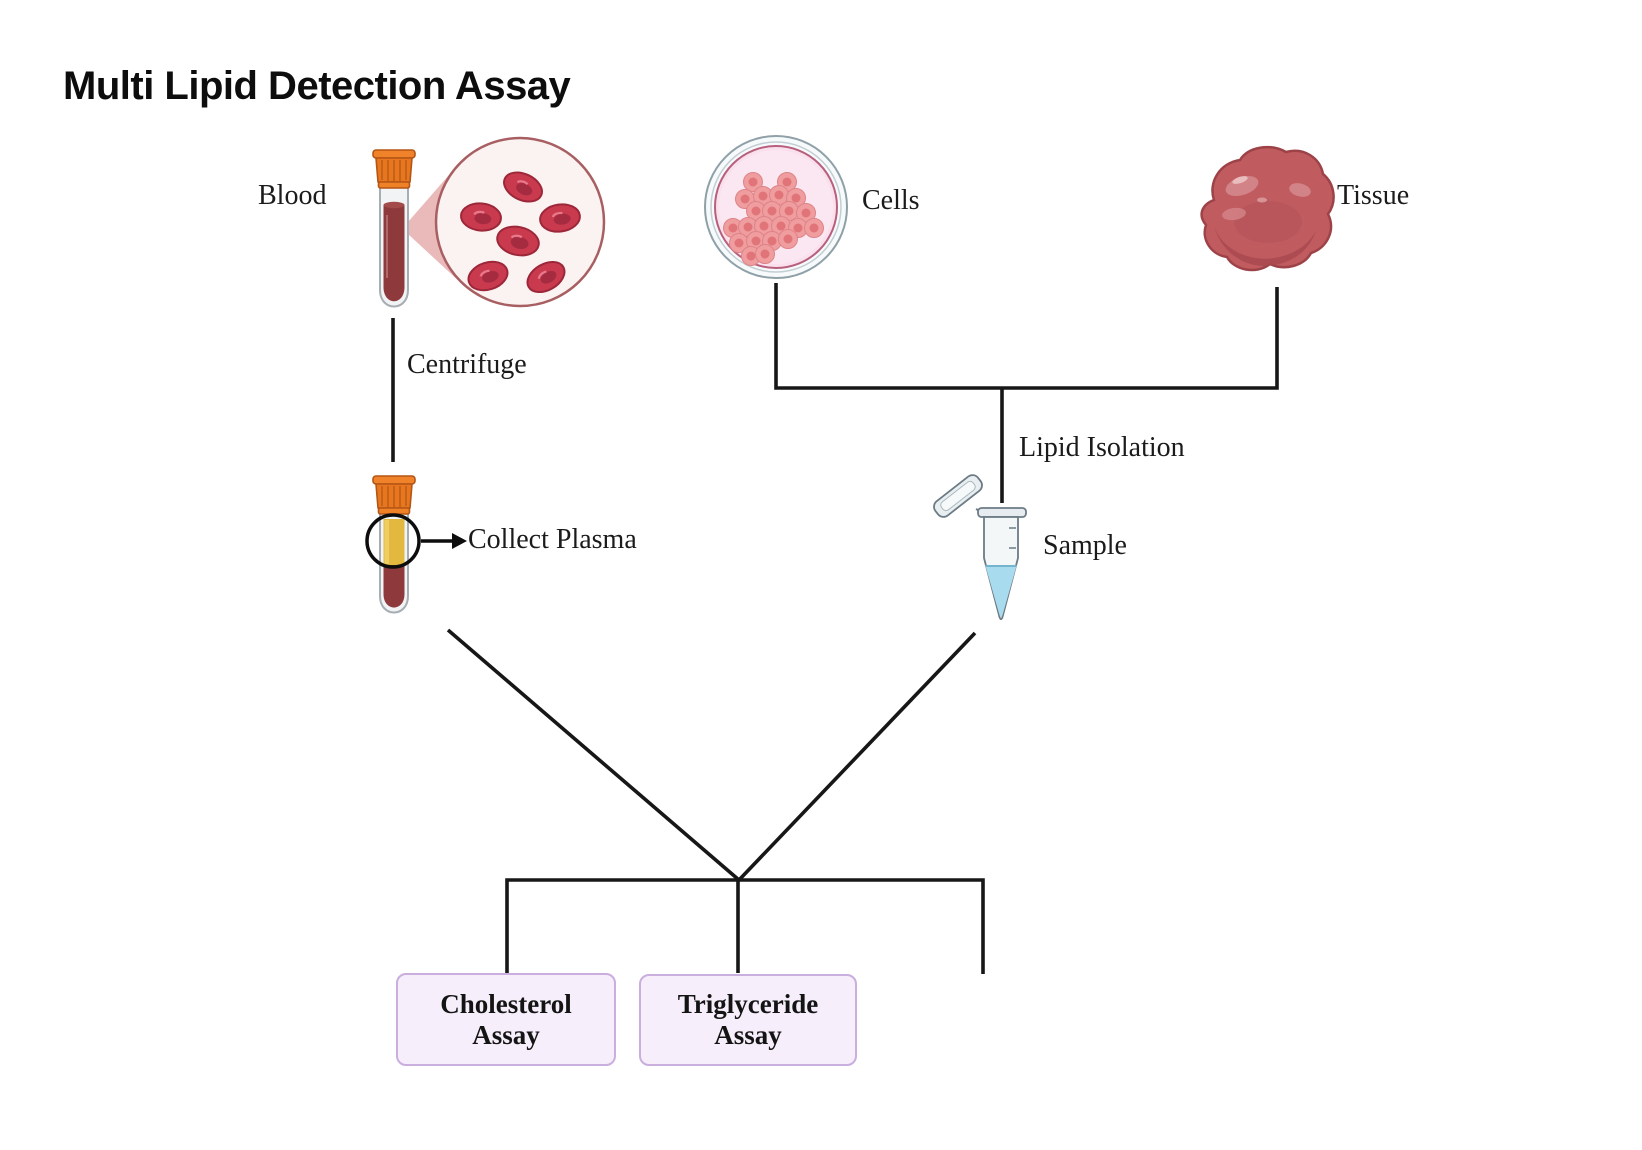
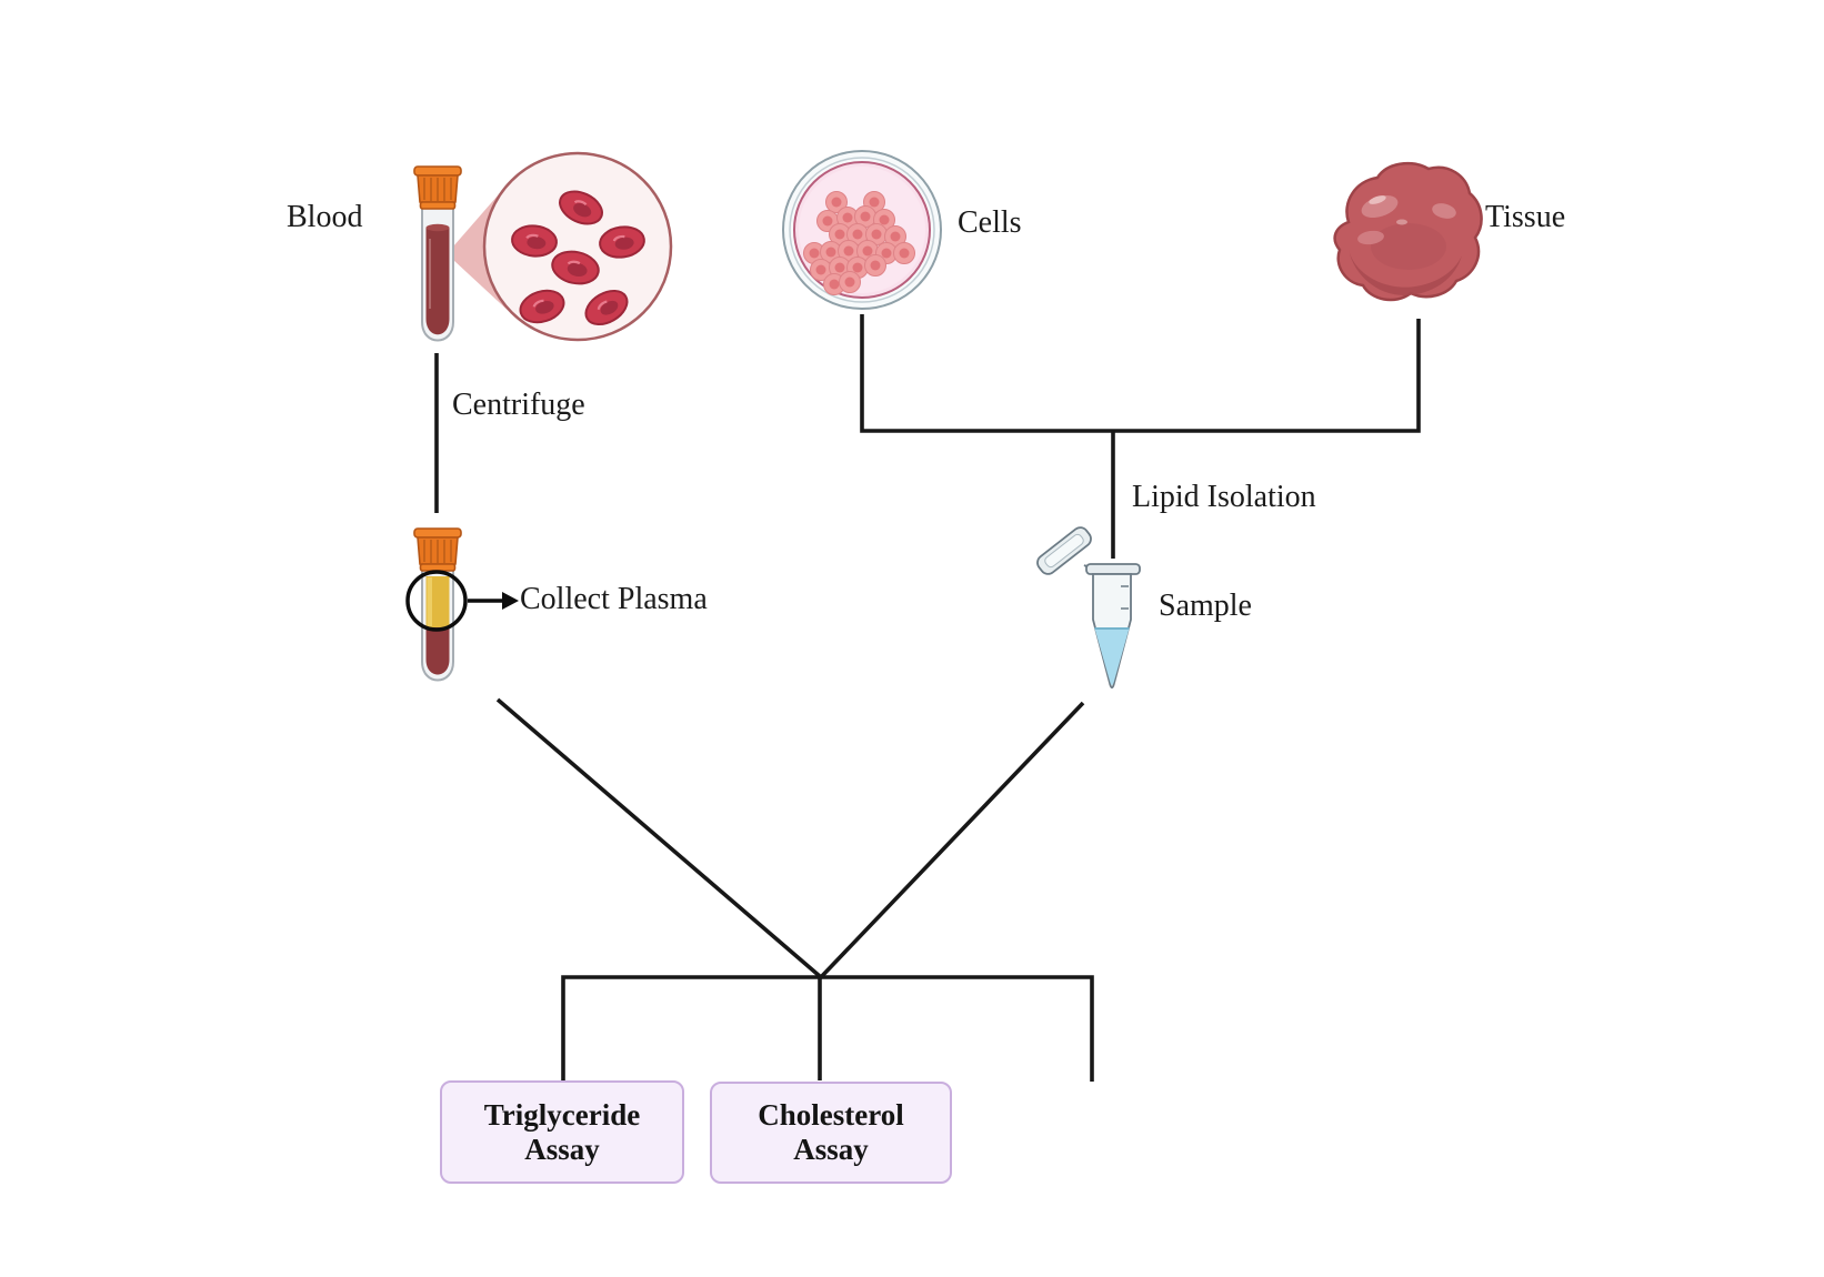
- Multi Lipid Detection Assay
  Blood
  Cells
  Tissue
  Centrifuge
  Collect Plasma
  Lipid Isolation
  Sample
- Cholesterol
+ Triglyceride
  Assay
- Triglyceride
+ Cholesterol
  Assay
